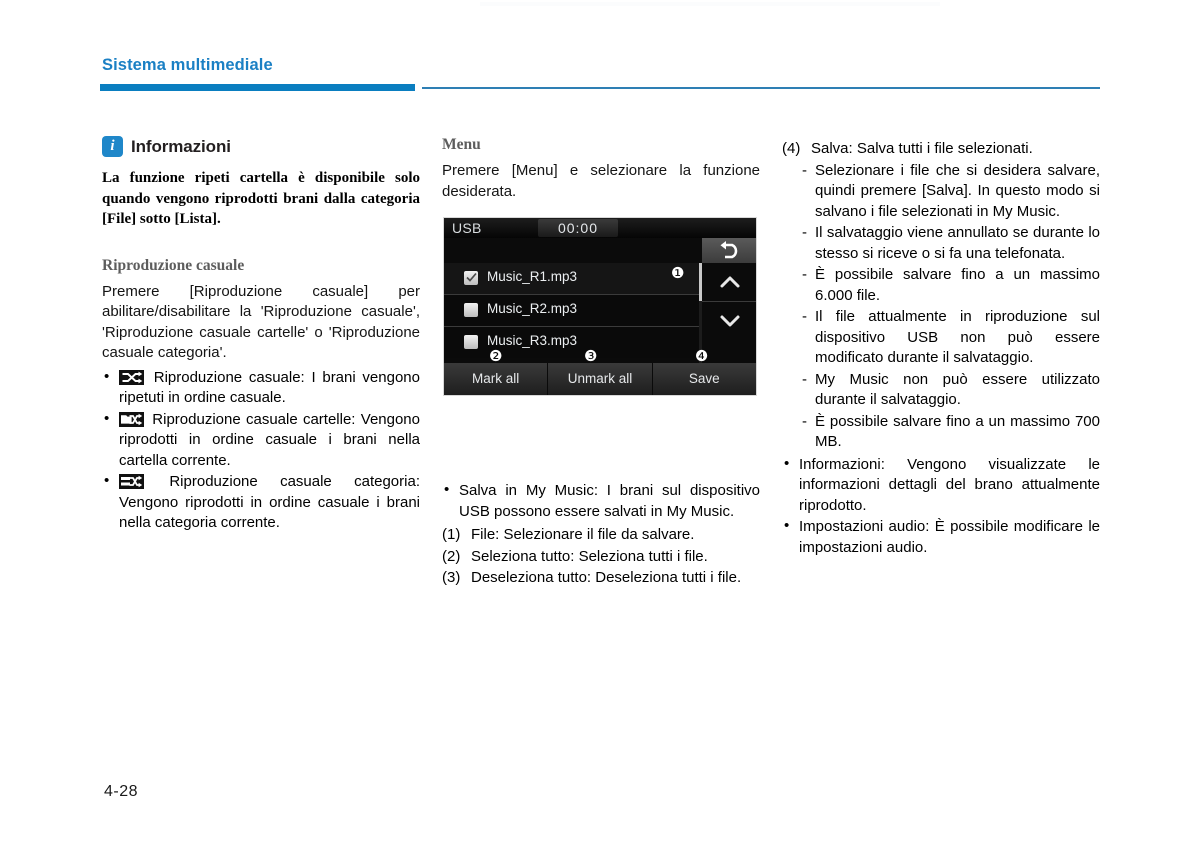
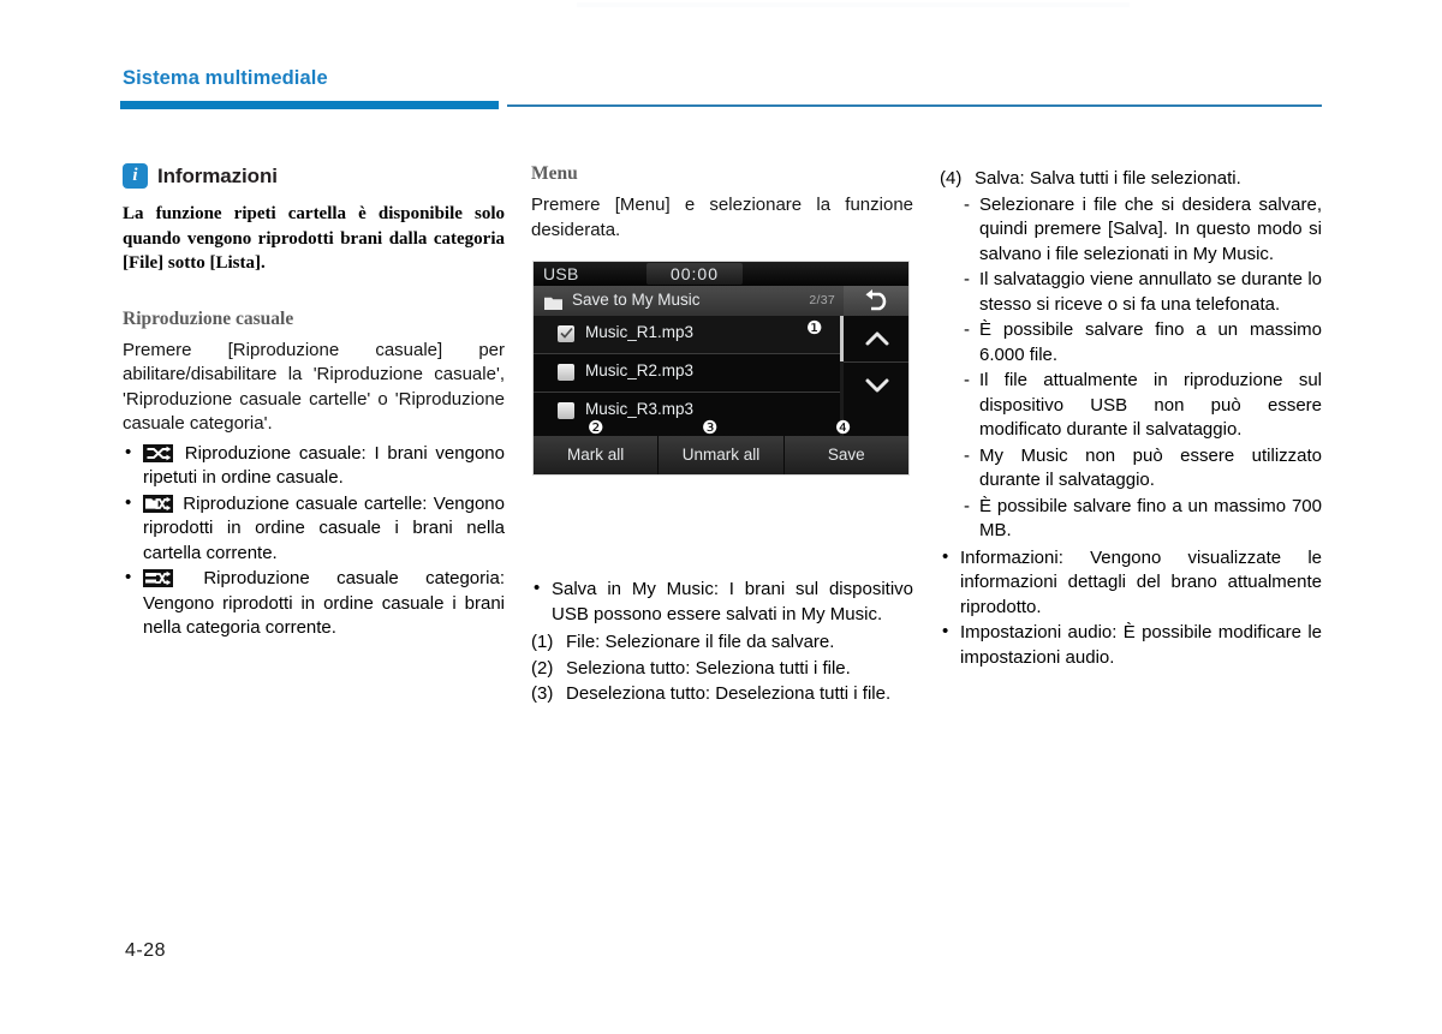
  Sistema multimediale
  i
  Informazioni
  La funzione ripeti cartella è disponibile solo quando vengono riprodotti brani dalla categoria [File] sotto [Lista].
  Riproduzione casuale
  Premere [Riproduzione casuale] per abilitare/disabilitare la 'Riproduzione casuale', 'Riproduzione casuale cartelle' o 'Riproduzione casuale categoria'.
  Riproduzione casuale: I brani vengono ripetuti in ordine casuale.
  Riproduzione casuale cartelle: Vengono riprodotti in ordine casuale i brani nella cartella corrente.
  Riproduzione casuale categoria: Vengono riprodotti in ordine casuale i brani nella categoria corrente.
  Menu
  Premere [Menu] e selezionare la funzione desiderata.
  USB
  00:00
+ Save to My Music
+ 2/37
  Music_R1.mp3
  Music_R2.mp3
  Music_R3.mp3
  Mark all
  Unmark all
  Save
  ❶
  ❷
  ❸
  ❹
  Salva in My Music: I brani sul dispositivo USB possono essere salvati in My Music.
  (1)
  File: Selezionare il file da salvare.
  (2)
  Seleziona tutto: Seleziona tutti i file.
  (3)
  Deseleziona tutto: Deseleziona tutti i file.
  (4)
  Salva: Salva tutti i file selezionati.
  Selezionare i file che si desidera salvare, quindi premere [Salva]. In questo modo si salvano i file selezionati in My Music.
  Il salvataggio viene annullato se durante lo stesso si riceve o si fa una telefonata.
  È possibile salvare fino a un massimo 6.000 file.
  Il file attualmente in riproduzione sul dispositivo USB non può essere modificato durante il salvataggio.
  My Music non può essere utilizzato durante il salvataggio.
  È possibile salvare fino a un massimo 700 MB.
  Informazioni: Vengono visualizzate le informazioni dettagli del brano attualmente riprodotto.
  Impostazioni audio: È possibile modificare le impostazioni audio.
  4-28
